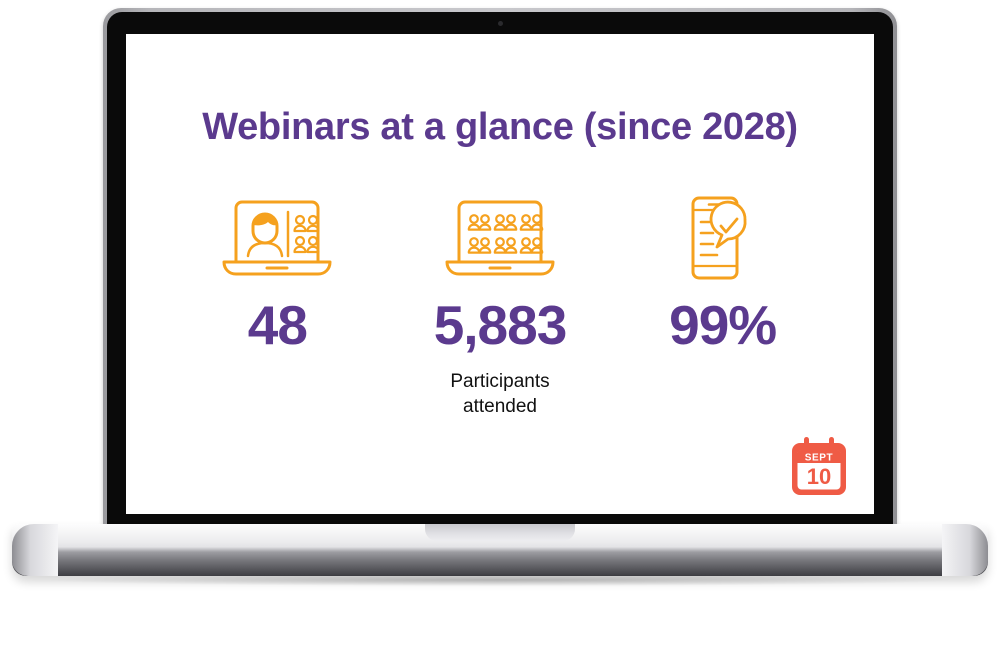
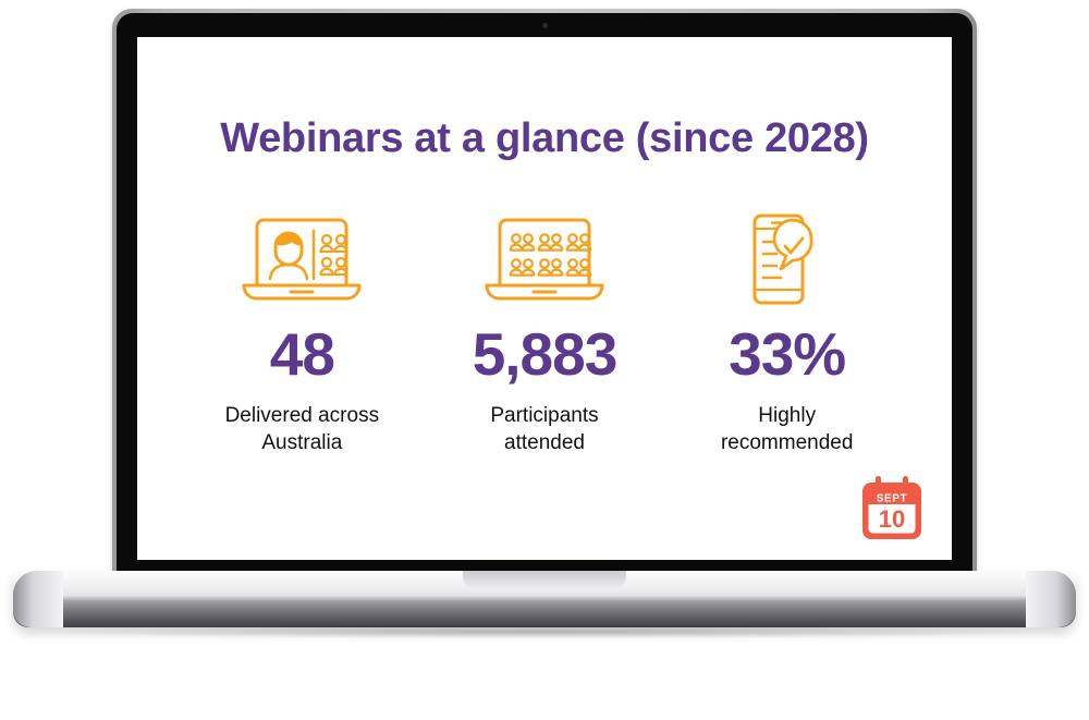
  Webinars at a glance (since 2028)
  48
+ Delivered across
+ Australia
  5,883
  Participants
  attended
- 99%
+ 33%
+ Highly
+ recommended
  SEPT
  10
